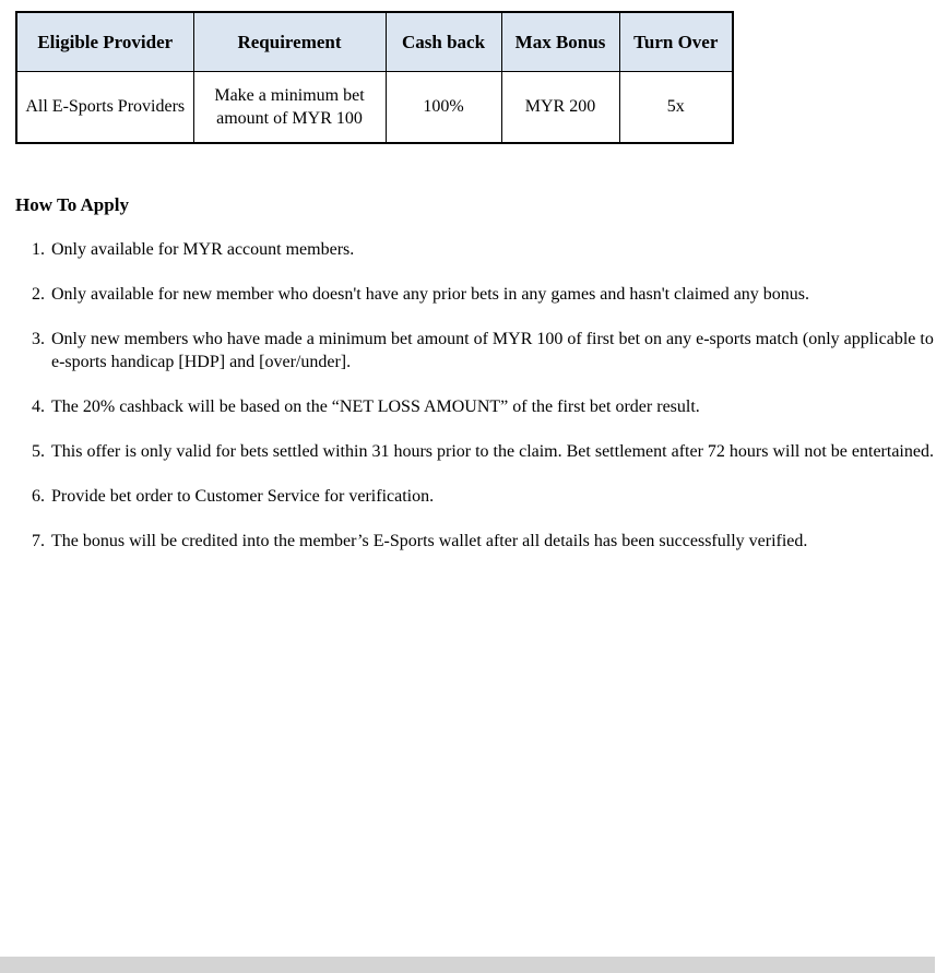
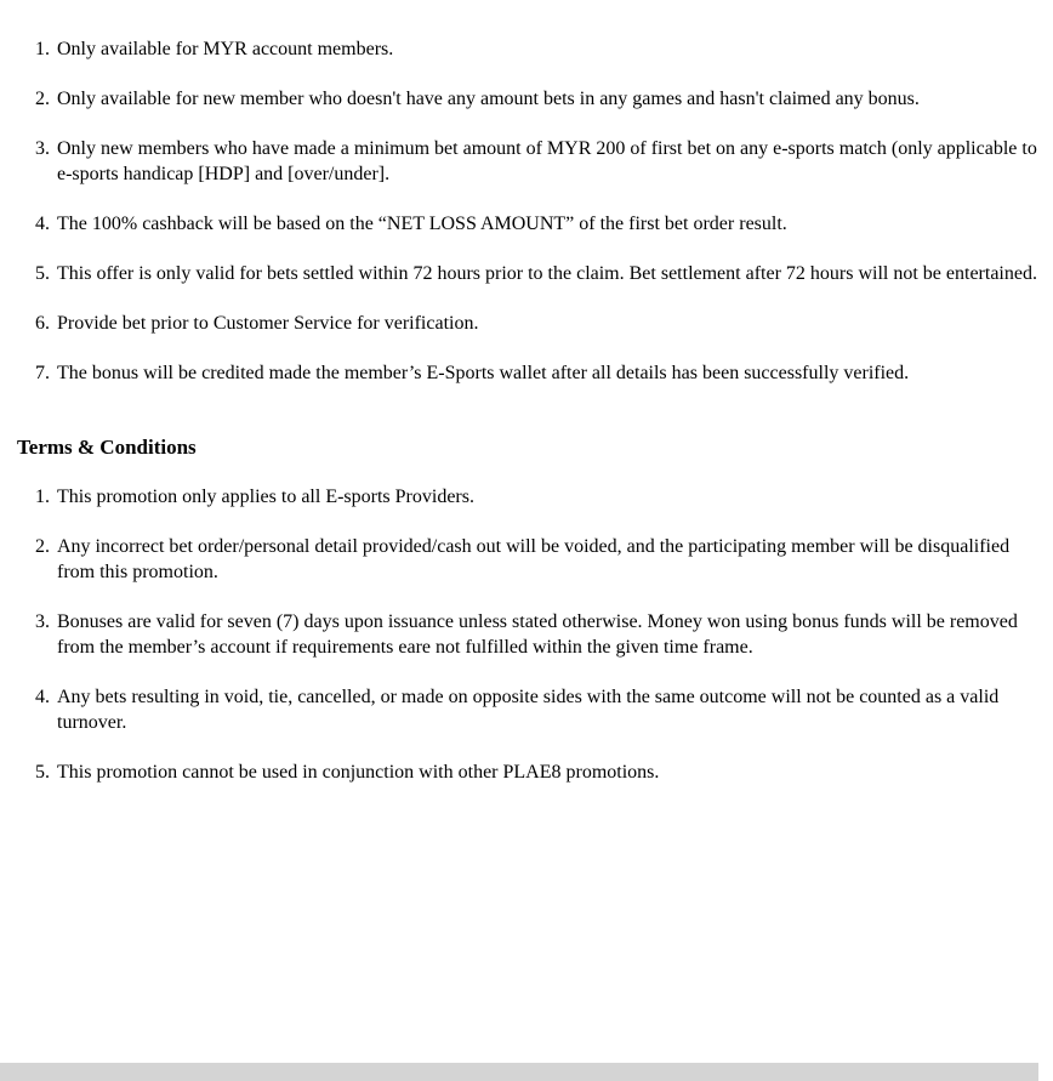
- Eligible Provider	Requirement	Cash back	Max Bonus	Turn Over
- All E-Sports Providers	Make a minimum bet amount of MYR 100	100%	MYR 200	5x
- How To Apply
  Only available for MYR account members.
- Only available for new member who doesn't have any prior bets in any games and hasn't claimed any bonus.
+ Only available for new member who doesn't have any amount bets in any games and hasn't claimed any bonus.
- Only new members who have made a minimum bet amount of MYR 100 of first bet on any e-sports match (only applicable to e-sports handicap [HDP] and [over/under].
+ Only new members who have made a minimum bet amount of MYR 200 of first bet on any e-sports match (only applicable to e-sports handicap [HDP] and [over/under].
- The 20% cashback will be based on the “NET LOSS AMOUNT” of the first bet order result.
+ The 100% cashback will be based on the “NET LOSS AMOUNT” of the first bet order result.
- This offer is only valid for bets settled within 31 hours prior to the claim. Bet settlement after 72 hours will not be entertained.
+ This offer is only valid for bets settled within 72 hours prior to the claim. Bet settlement after 72 hours will not be entertained.
- Provide bet order to Customer Service for verification.
+ Provide bet prior to Customer Service for verification.
- The bonus will be credited into the member’s E-Sports wallet after all details has been successfully verified.
+ The bonus will be credited made the member’s E-Sports wallet after all details has been successfully verified.
+ Terms & Conditions
+ This promotion only applies to all E-sports Providers.
+ Any incorrect bet order/personal detail provided/cash out will be voided, and the participating member will be disqualified from this promotion.
+ Bonuses are valid for seven (7) days upon issuance unless stated otherwise. Money won using bonus funds will be removed from the member’s account if requirements eare not fulfilled within the given time frame.
+ Any bets resulting in void, tie, cancelled, or made on opposite sides with the same outcome will not be counted as a valid turnover.
+ This promotion cannot be used in conjunction with other PLAE8 promotions.
